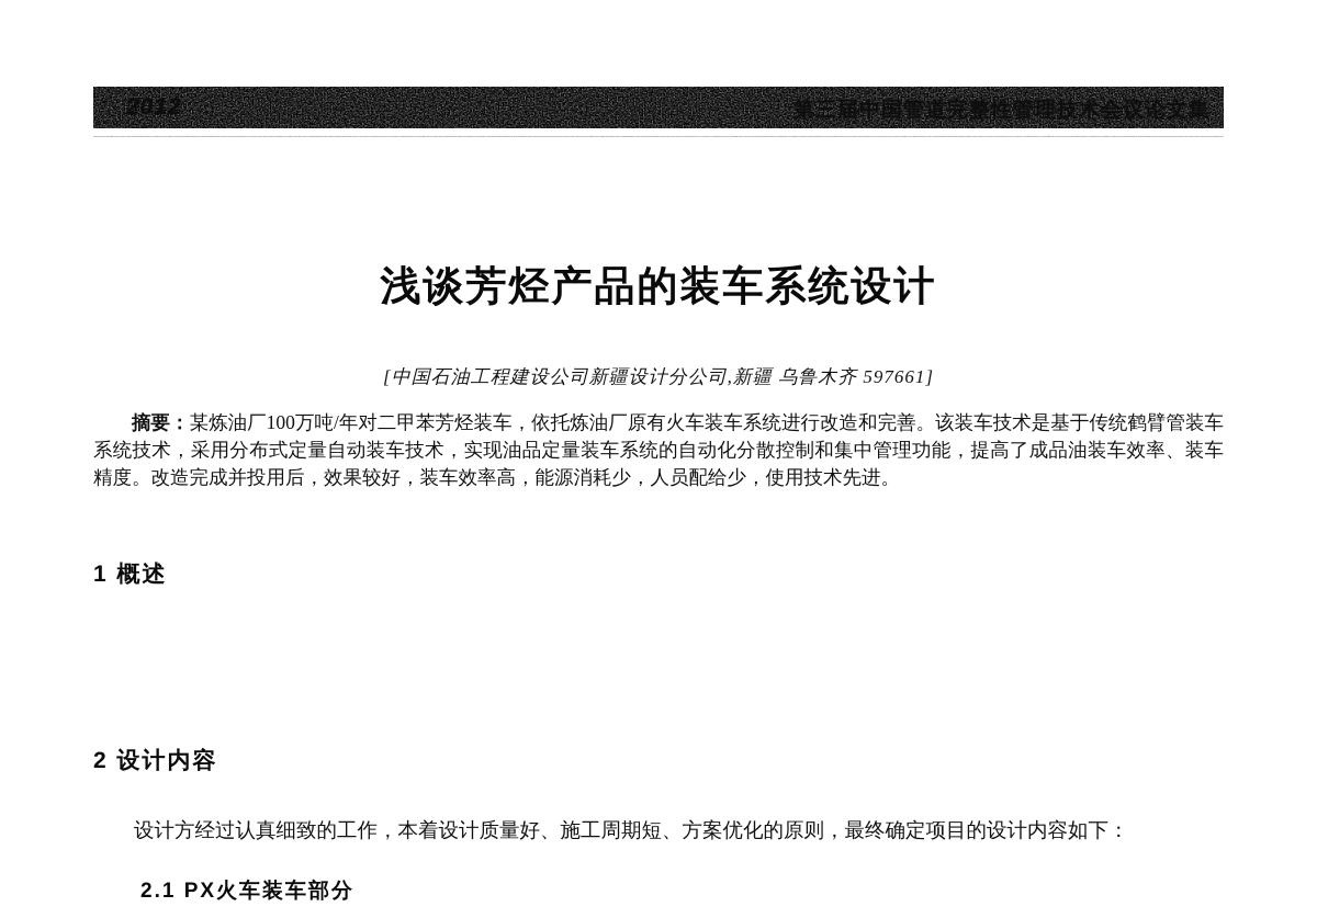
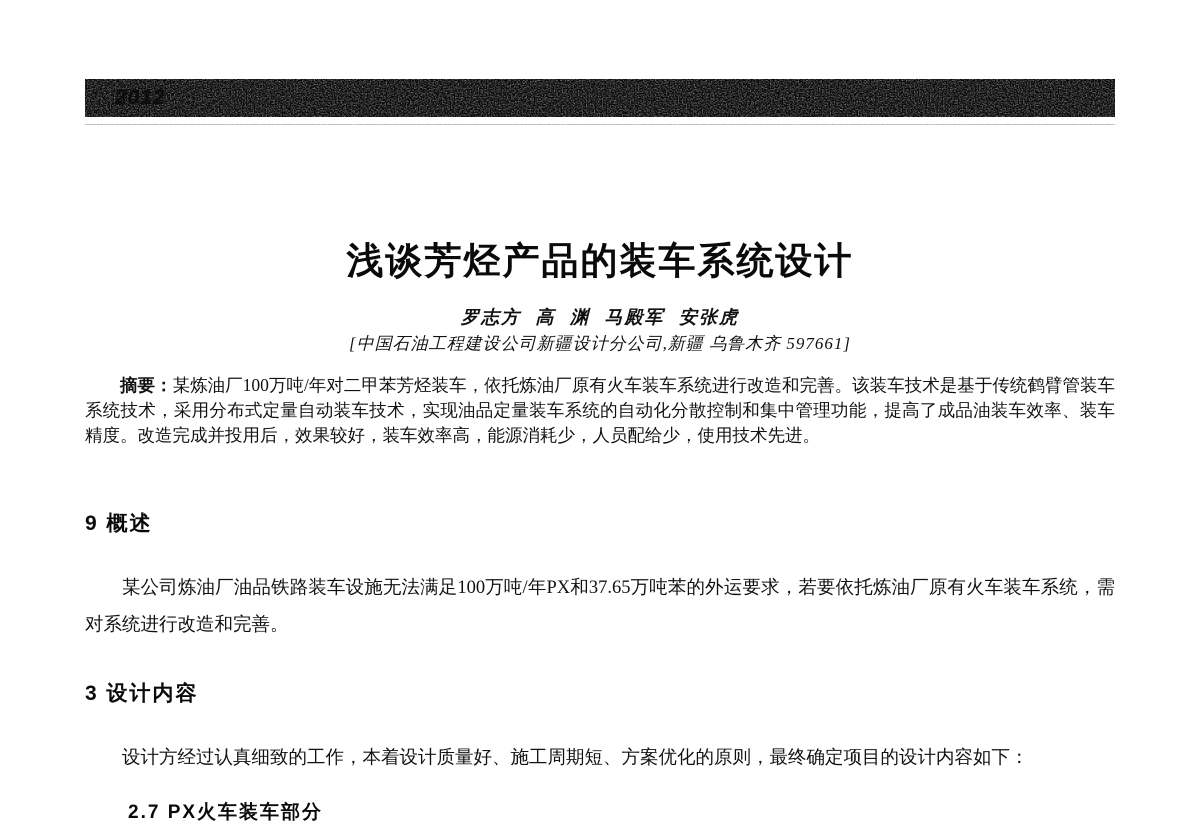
  2012
- 第三届中国管道完整性管理技术会议论文集
  浅谈芳烃产品的装车系统设计
+ 罗志方 高 渊 马殿军 安张虎
  [中国石油工程建设公司新疆设计分公司,新疆 乌鲁木齐 597661]
  摘要：某炼油厂100万吨/年对二甲苯芳烃装车，依托炼油厂原有火车装车系统进行改造和完善。该装车技术是基于传统鹤臂管装车系统技术，采用分布式定量自动装车技术，实现油品定量装车系统的自动化分散控制和集中管理功能，提高了成品油装车效率、装车精度。改造完成并投用后，效果较好，装车效率高，能源消耗少，人员配给少，使用技术先进。
- 1 概述
+ 9 概述
+ 某公司炼油厂油品铁路装车设施无法满足100万吨/年PX和37.65万吨苯的外运要求，若要依托炼油厂原有火车装车系统，需对系统进行改造和完善。
- 2 设计内容
+ 3 设计内容
  设计方经过认真细致的工作，本着设计质量好、施工周期短、方案优化的原则，最终确定项目的设计内容如下：
- 2.1 PX火车装车部分
+ 2.7 PX火车装车部分
